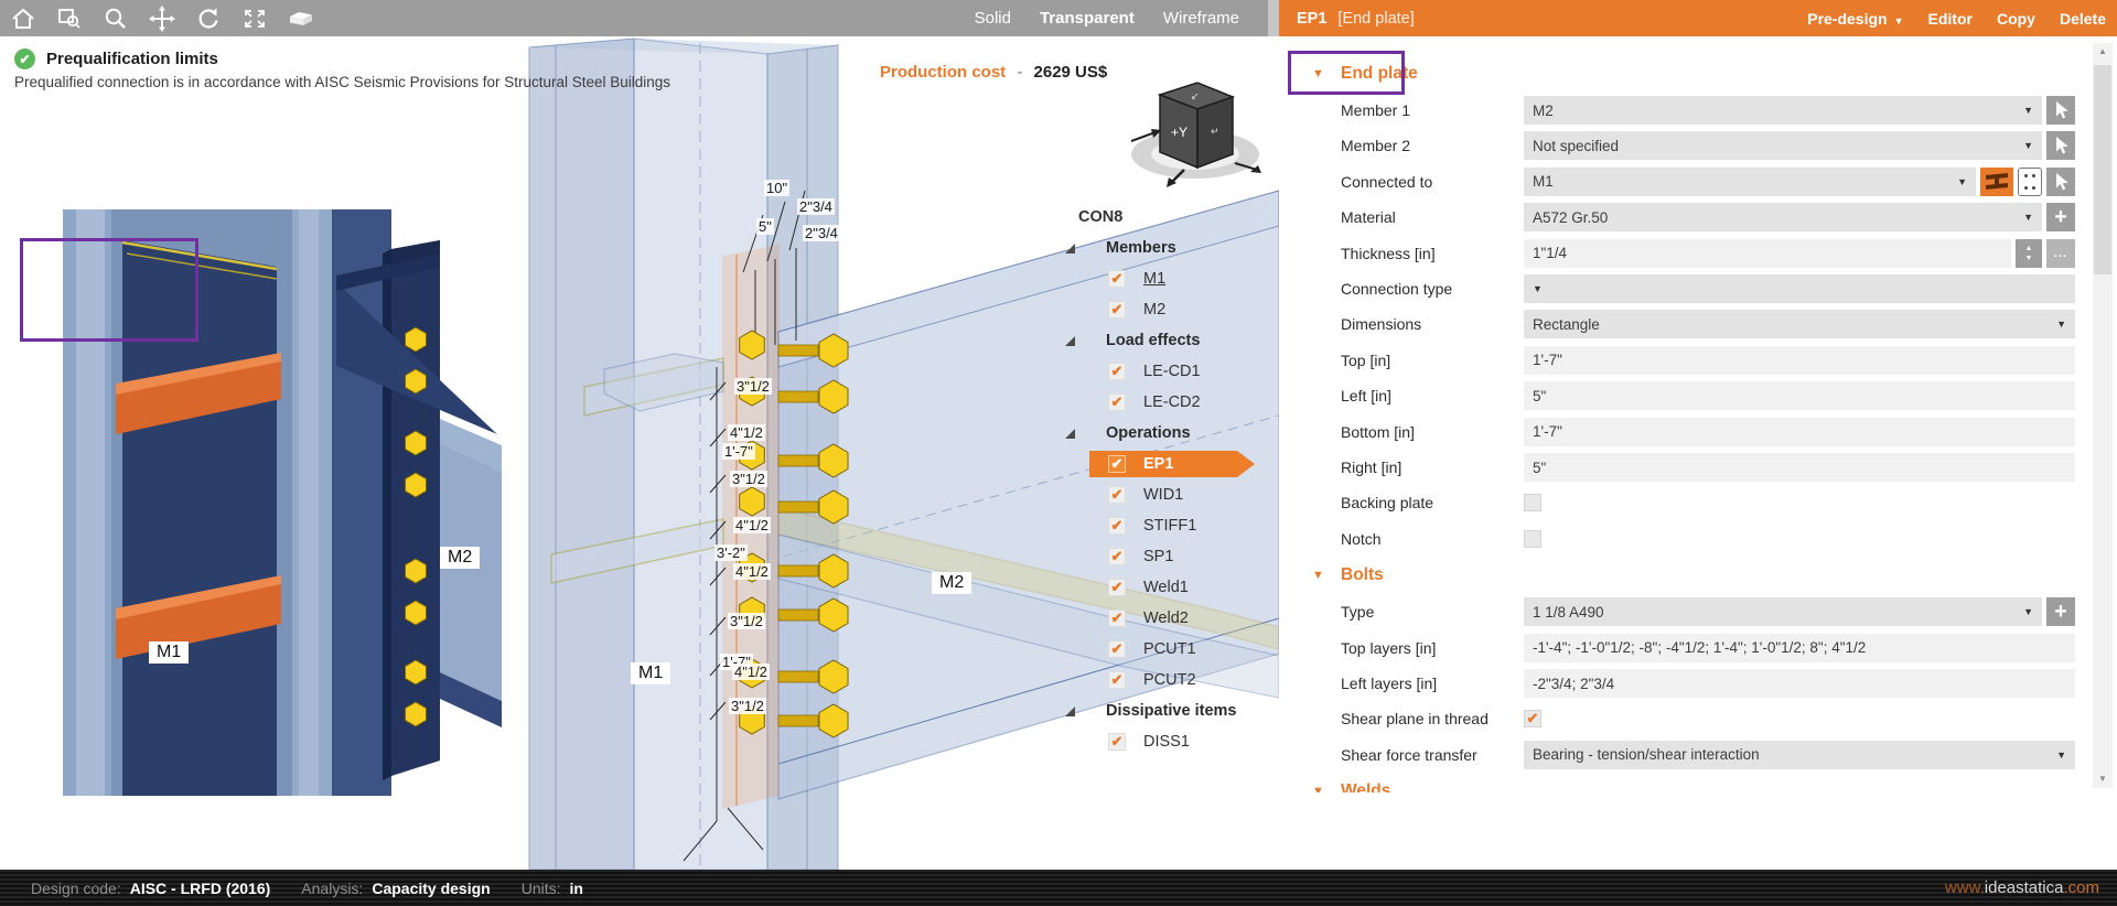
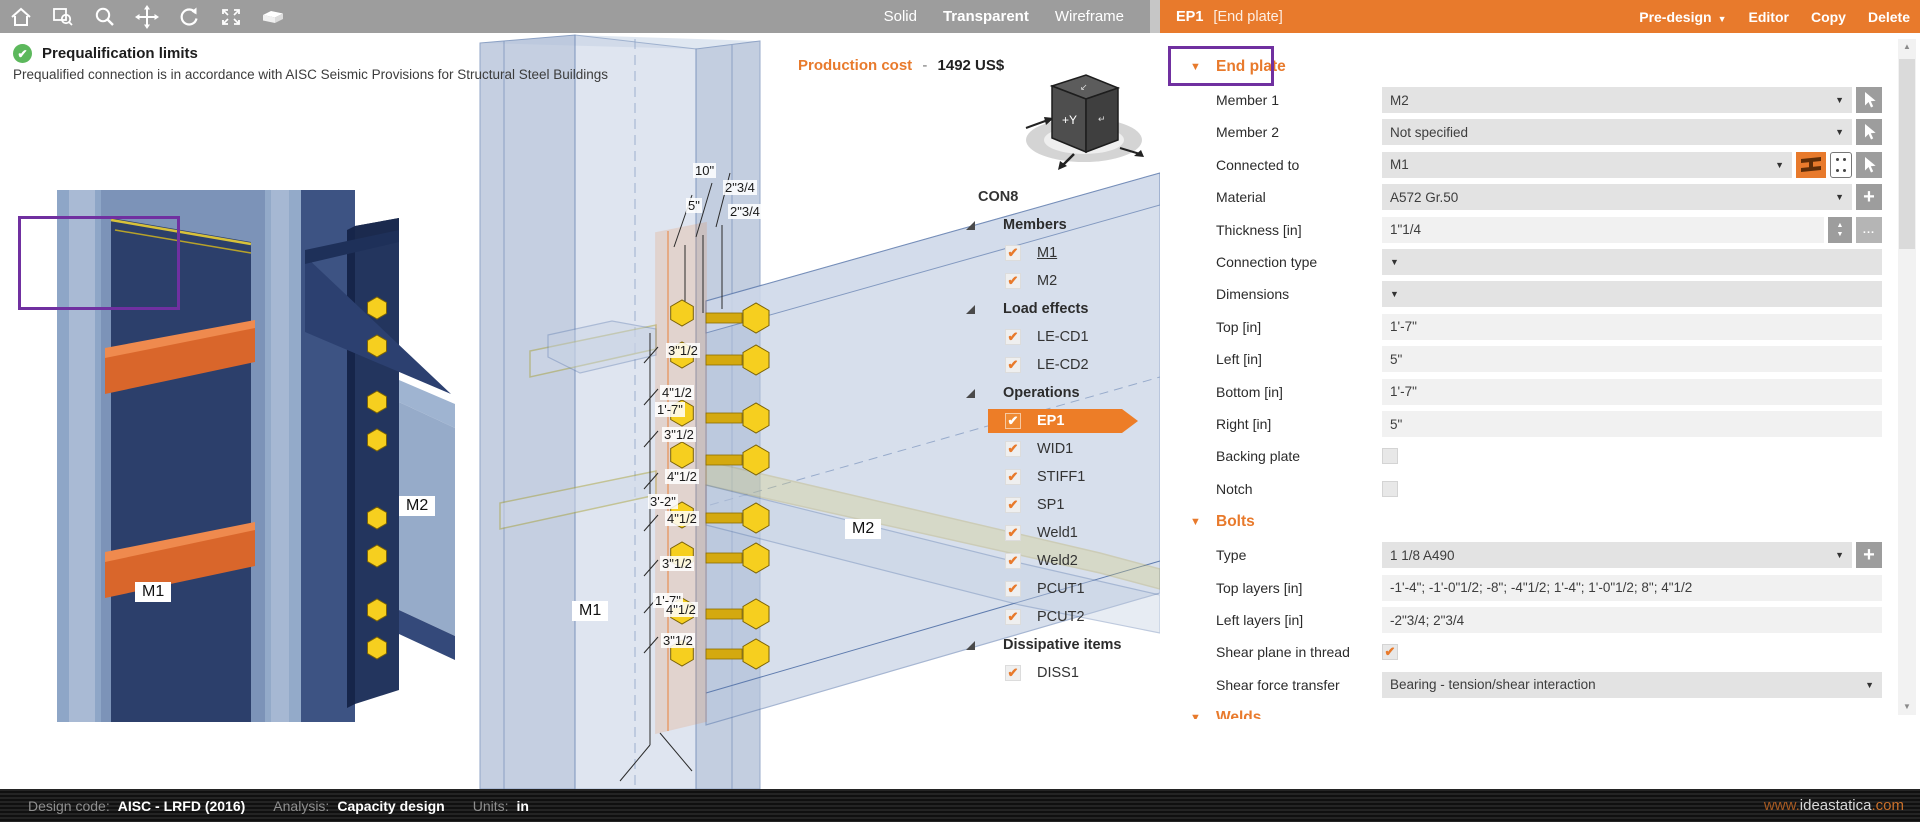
  Solid
  Transparent
  Wireframe
  EP1
  [End plate]
  Pre-design ▼
  Editor
  Copy
  Delete
  ✔
  Prequalification limits
  Prequalified connection is in accordance with AISC Seismic Provisions for Structural Steel Buildings
- Production cost - 2629 US$
+ Production cost - 1492 US$
  +Y
  ↵
  ↙
  M1
  M2
  10"
  2"3/4
  5"
  2"3/4
  3"1/2
  4"1/2
  1'-7"
  3"1/2
  4"1/2
  3'-2"
  4"1/2
  3"1/2
  1'-7"
  4"1/2
  3"1/2
  M1
  M2
  CON8
  Members
  ✔
  M1
  ✔
  M2
  Load effects
  ✔
  LE-CD1
  ✔
  LE-CD2
  Operations
  ✔
  EP1
  ✔
  WID1
  ✔
  STIFF1
  ✔
  SP1
  ✔
  Weld1
  ✔
  Weld2
  ✔
  PCUT1
  ✔
  PCUT2
  Dissipative items
  ✔
  DISS1
  ▼
  End plate
  Member 1
  M2
  ▼
  Member 2
  Not specified
  ▼
  Connected to
  M1
  ▼
  Material
  A572 Gr.50
  ▼
  +
  Thickness [in]
  1"1/4
  ...
  Connection type
  ▼
  Dimensions
- Rectangle
  ▼
  Top [in]
  1'-7"
  Left [in]
  5"
  Bottom [in]
  1'-7"
  Right [in]
  5"
  Backing plate
  Notch
  ▼
  Bolts
  Type
  1 1/8 A490
  ▼
  +
  Top layers [in]
  -1'-4"; -1'-0"1/2; -8"; -4"1/2; 1'-4"; 1'-0"1/2; 8"; 4"1/2
  Left layers [in]
  -2"3/4; 2"3/4
  Shear plane in thread
  ✔
  Shear force transfer
  Bearing - tension/shear interaction
  ▼
  ▼
  Welds
  ▲
  ▼
  Design code:
  AISC - LRFD (2016)
  Analysis:
  Capacity design
  Units:
  in
  www.
  ideastatica
  .com
